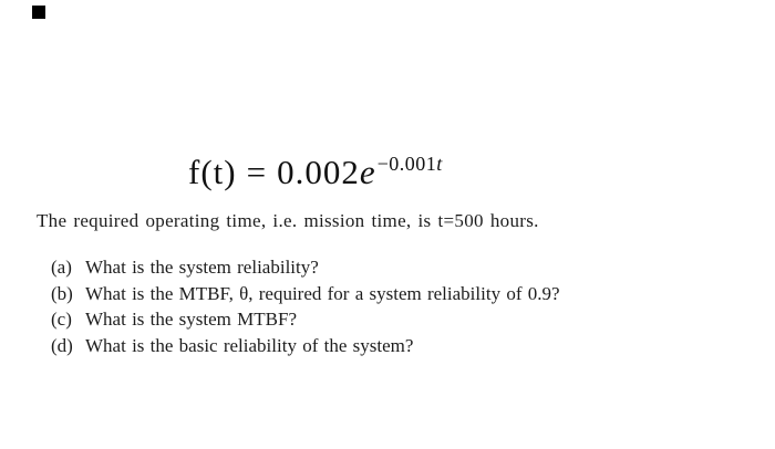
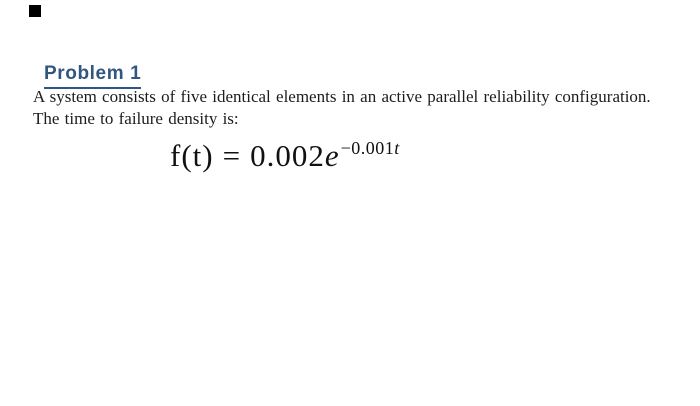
+ Problem 1
+ A system consists of five identical elements in an active parallel reliability configuration.
+ The time to failure density is:
  f(t) = 0.002e−0.001t
- The required operating time, i.e. mission time, is t=500 hours.
- (a) What is the system reliability?
- (b) What is the MTBF, θ, required for a system reliability of 0.9?
- (c) What is the system MTBF?
- (d) What is the basic reliability of the system?
